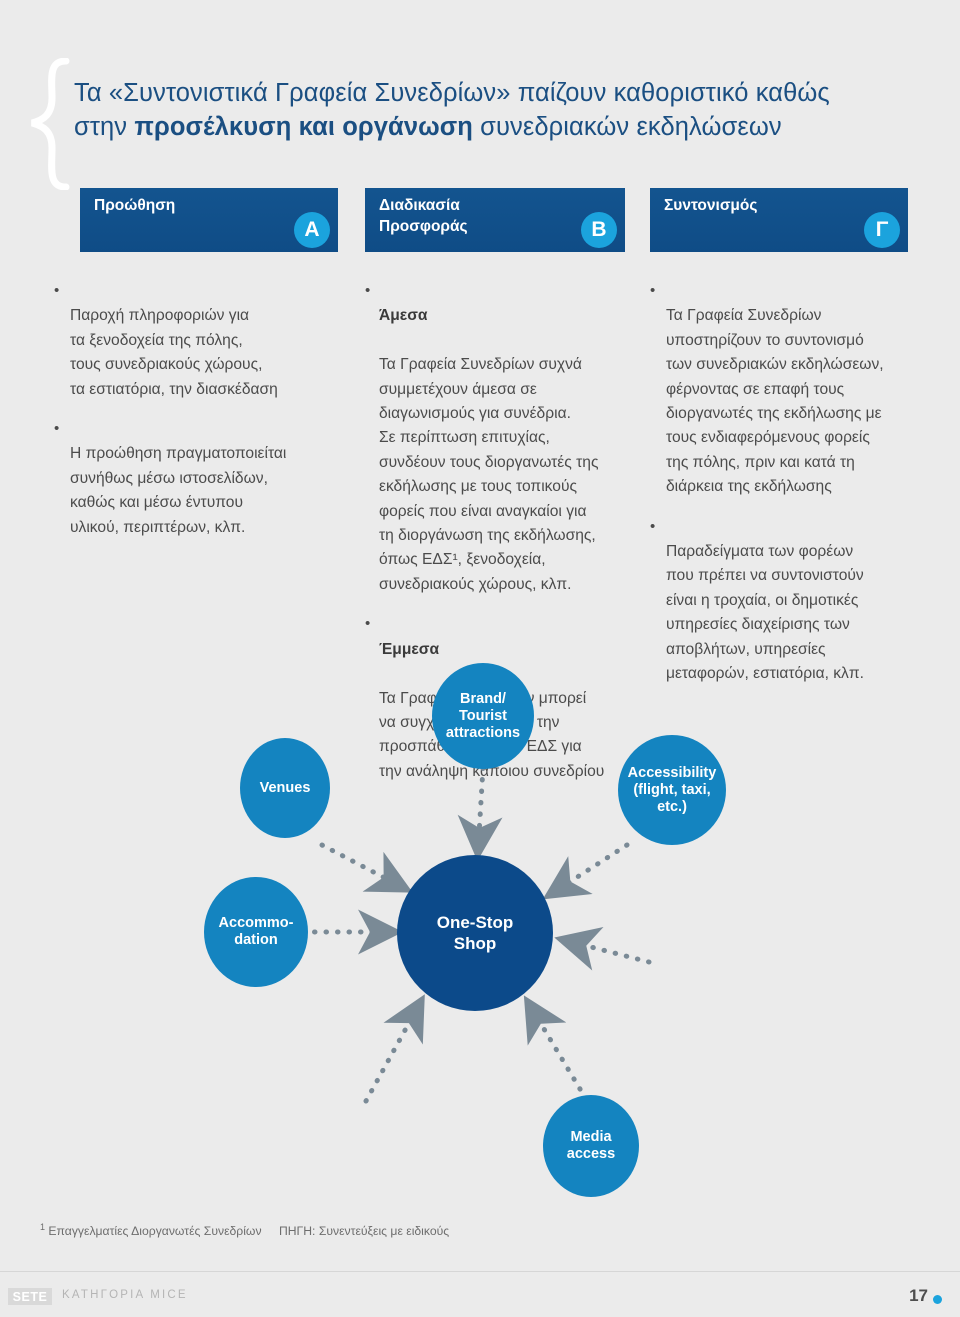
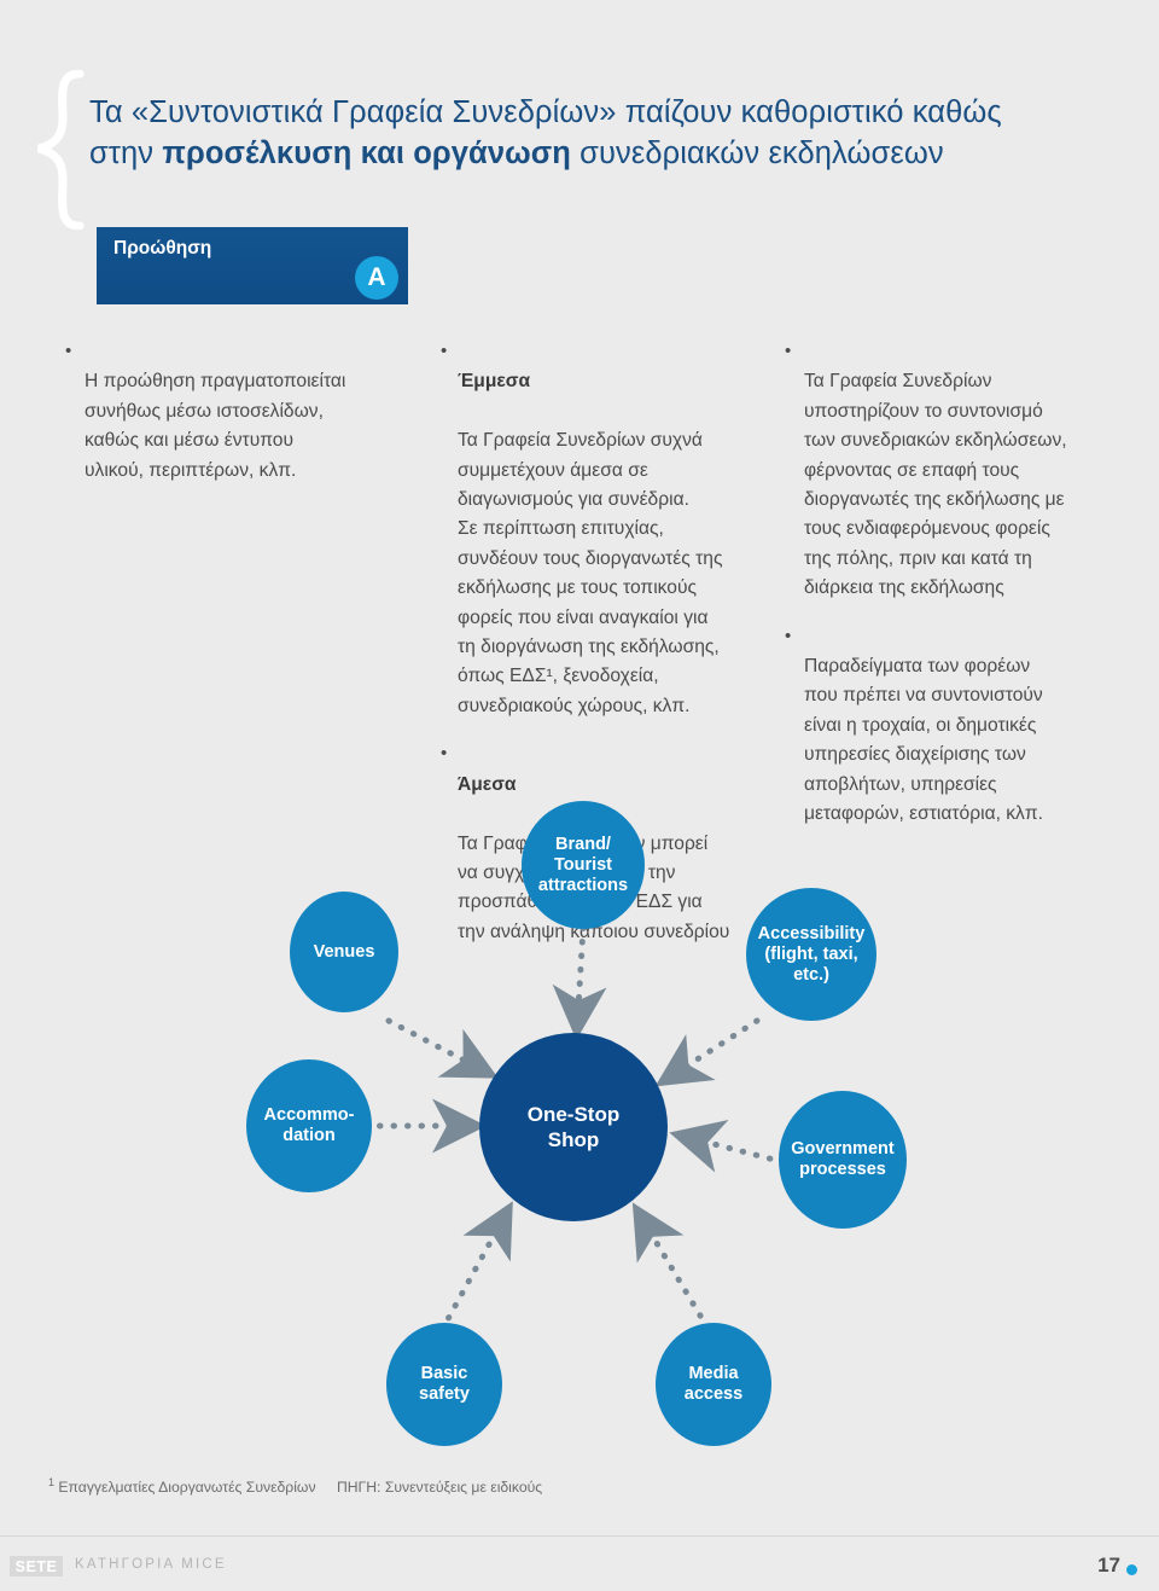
  Τα «Συντονιστικά Γραφεία Συνεδρίων» παίζουν καθοριστικό καθώς
  στην προσέλκυση και οργάνωση συνεδριακών εκδηλώσεων
  Προώθηση
  Α
- Διαδικασία
- Προσφοράς
- Β
- Συντονισμός
- Γ
- Παροχή πληροφοριών για
- τα ξενοδοχεία της πόλης,
- τους συνεδριακούς χώρους,
- τα εστιατόρια, την διασκέδαση
  Η προώθηση πραγματοποιείται
  συνήθως μέσω ιστοσελίδων,
  καθώς και μέσω έντυπου
  υλικού, περιπτέρων, κλπ.
- Άμεσα
+ Έμμεσα
  Τα Γραφεία Συνεδρίων συχνά
  συμμετέχουν άμεσα σε
  διαγωνισμούς για συνέδρια.
  Σε περίπτωση επιτυχίας,
  συνδέουν τους διοργανωτές της
  εκδήλωσης με τους τοπικούς
  φορείς που είναι αναγκαίοι για
  τη διοργάνωση της εκδήλωσης,
  όπως ΕΔΣ¹, ξενοδοχεία,
  συνεδριακούς χώρους, κλπ.
- Έμμεσα
+ Άμεσα
  την ανάληψη κάποιου συνεδρίου
  Τα Γραφεία Συνεδρίων
  υποστηρίζουν το συντονισμό
  των συνεδριακών εκδηλώσεων,
  φέρνοντας σε επαφή τους
  διοργανωτές της εκδήλωσης με
  τους ενδιαφερόμενους φορείς
  της πόλης, πριν και κατά τη
  διάρκεια της εκδήλωσης
  Παραδείγματα των φορέων
  που πρέπει να συντονιστούν
  είναι η τροχαία, οι δημοτικές
  υπηρεσίες διαχείρισης των
  αποβλήτων, υπηρεσίες
  μεταφορών, εστιατόρια, κλπ.
  One-Stop
  Shop
  Brand/
  Tourist
  attractions
  Venues
  Accessibility
  (flight, taxi,
  etc.)
  Accommo-
  dation
+ Government
+ processes
+ Basic
+ safety
  Media
  access
  1 Επαγγελματίες Διοργανωτές Συνεδρίων ΠΗΓΗ: Συνεντεύξεις με ειδικούς
  SETE
  ΚΑΤΗΓΟΡΙΑ MICE
  17
